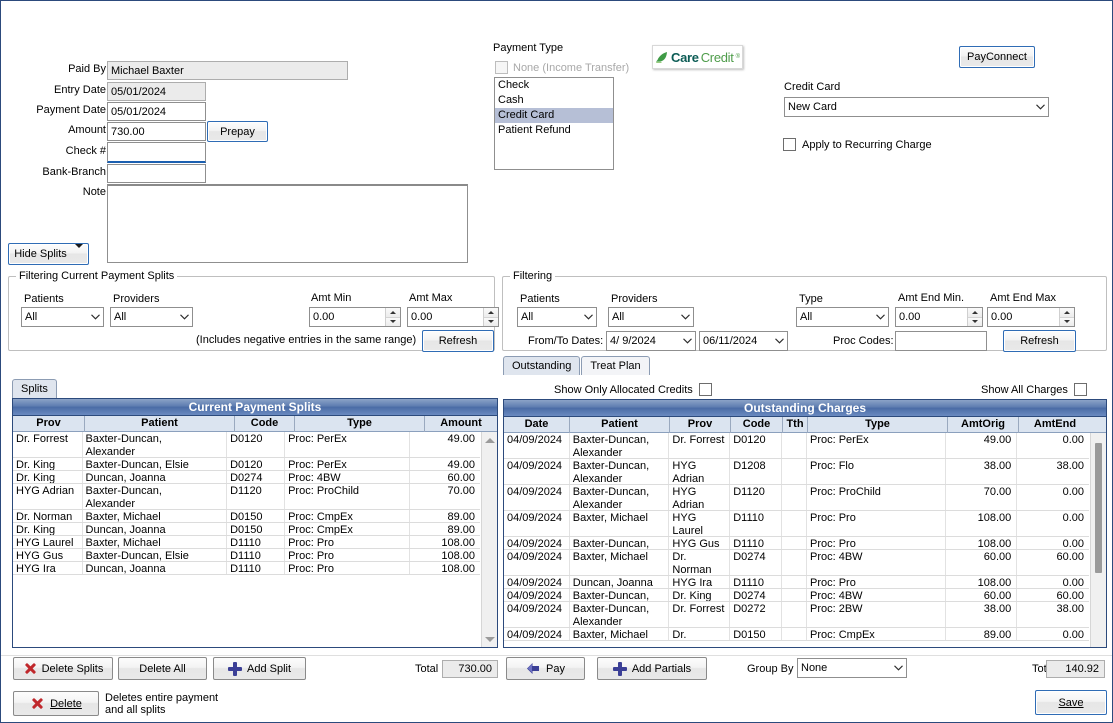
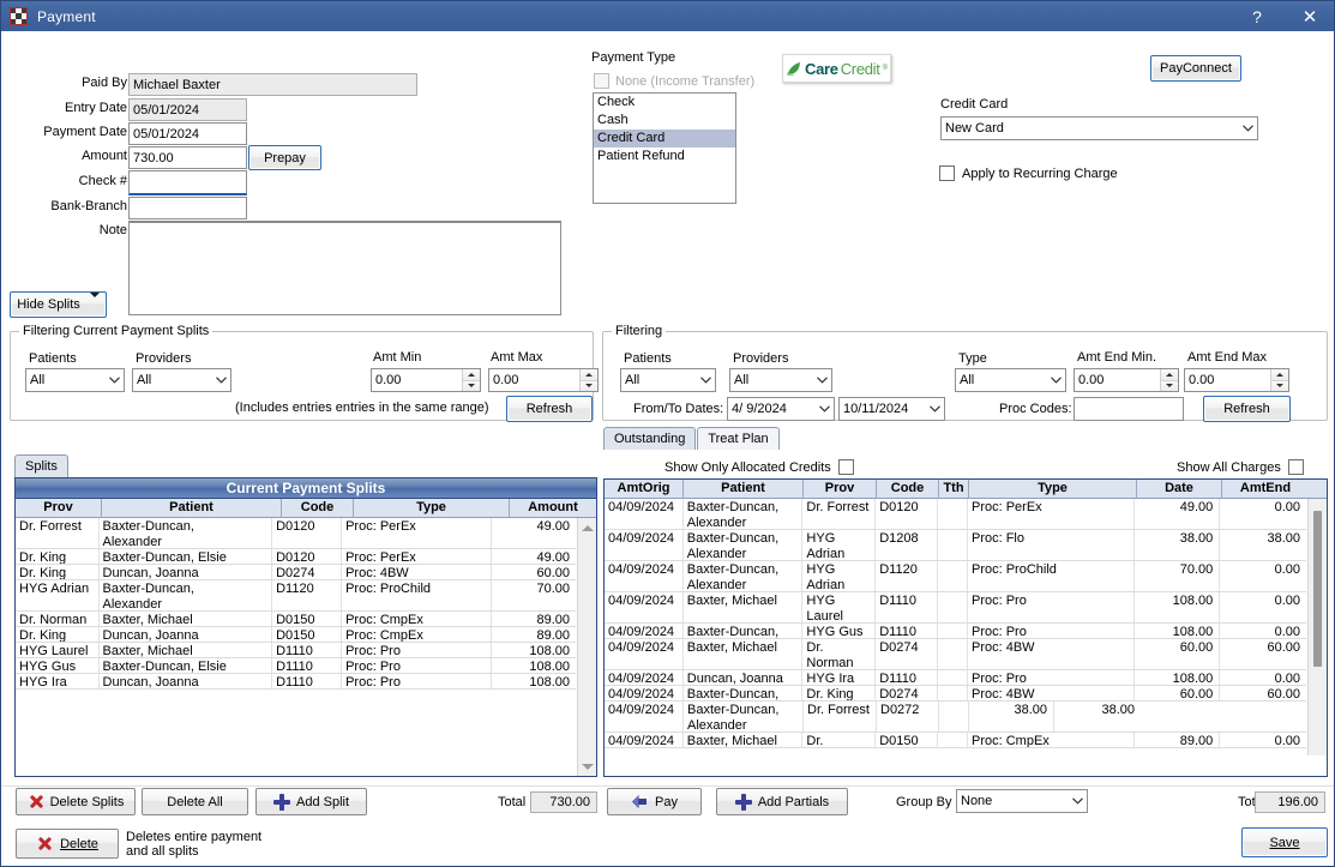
+ Payment
+ ?
+ ✕
  Paid By
  Michael Baxter
  Entry Date
  05/01/2024
  Payment Date
  05/01/2024
  Amount
  730.00
  Prepay
  Check #
  Bank-Branch
  Note
  Hide Splits
  Payment Type
  None (Income Transfer)
  Check
  Cash
  Credit Card
  Patient Refund
  Care
  Credit
  PayConnect
  Credit Card
  New Card
  Apply to Recurring Charge
  Filtering Current Payment Splits
  Patients
  All
  Providers
  All
  Amt Min
  0.00
  Amt Max
  0.00
- (Includes negative entries in the same range)
+ (Includes entries entries in the same range)
  Refresh
  Filtering
  Patients
  All
  Providers
  All
  Type
  All
  Amt End Min.
  0.00
  Amt End Max
  0.00
  From/To Dates:
  4/ 9/2024
- 06/11/2024
+ 10/11/2024
  Proc Codes:
  Refresh
  Splits
  Current Payment Splits
  Prov
  Patient
  Code
  Type
  Amount
  Dr. Forrest
  Baxter-Duncan,
  Alexander
  D0120
  Proc: PerEx
  49.00
  Dr. King
  Baxter-Duncan, Elsie
  D0120
  Proc: PerEx
  49.00
  Dr. King
  Duncan, Joanna
  D0274
  Proc: 4BW
  60.00
  HYG Adrian
  Baxter-Duncan,
  Alexander
  D1120
  Proc: ProChild
  70.00
  Dr. Norman
  Baxter, Michael
  D0150
  Proc: CmpEx
  89.00
  Dr. King
  Duncan, Joanna
  D0150
  Proc: CmpEx
  89.00
  HYG Laurel
  Baxter, Michael
  D1110
  Proc: Pro
  108.00
  HYG Gus
  Baxter-Duncan, Elsie
  D1110
  Proc: Pro
  108.00
  HYG Ira
  Duncan, Joanna
  D1110
  Proc: Pro
  108.00
  Outstanding
  Treat Plan
  Show Only Allocated Credits
  Show All Charges
- Outstanding Charges
- Date
+ AmtOrig
  Patient
  Prov
  Code
  Tth
  Type
- AmtOrig
+ Date
  AmtEnd
  04/09/2024
  Baxter-Duncan,
  Alexander
  Dr. Forrest
  D0120
  Proc: PerEx
  49.00
  0.00
  04/09/2024
  Baxter-Duncan,
  Alexander
  HYG
  Adrian
  D1208
  Proc: Flo
  38.00
  38.00
  04/09/2024
  Baxter-Duncan,
  Alexander
  HYG
  Adrian
  D1120
  Proc: ProChild
  70.00
  0.00
  04/09/2024
  Baxter, Michael
  HYG
  Laurel
  D1110
  Proc: Pro
  108.00
  0.00
  04/09/2024
  Baxter-Duncan,
  HYG Gus
  D1110
  Proc: Pro
  108.00
  0.00
  04/09/2024
  Baxter, Michael
  Dr.
  Norman
  D0274
  Proc: 4BW
  60.00
  60.00
  04/09/2024
  Duncan, Joanna
  HYG Ira
  D1110
  Proc: Pro
  108.00
  0.00
  04/09/2024
  Baxter-Duncan,
  Dr. King
  D0274
  Proc: 4BW
  60.00
  60.00
  04/09/2024
  Baxter-Duncan,
  Alexander
  Dr. Forrest
  D0272
- Proc: 2BW
  38.00
  38.00
  04/09/2024
  Baxter, Michael
  Dr.
  D0150
  Proc: CmpEx
  89.00
  0.00
  Delete Splits
  Delete All
  Add Split
  Total
  730.00
  Delete
  Deletes entire payment
  and all splits
  Pay
  Add Partials
  Group By
  None
- 140.92
+ 196.00
  Save
